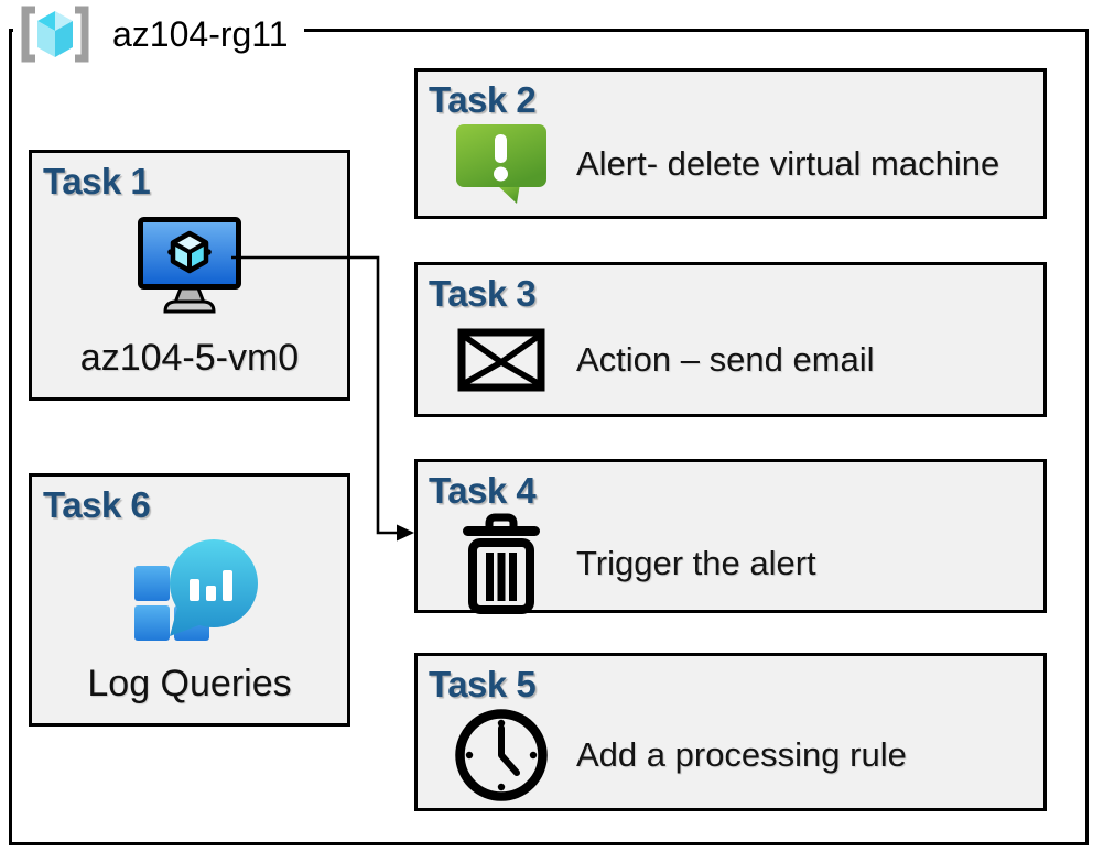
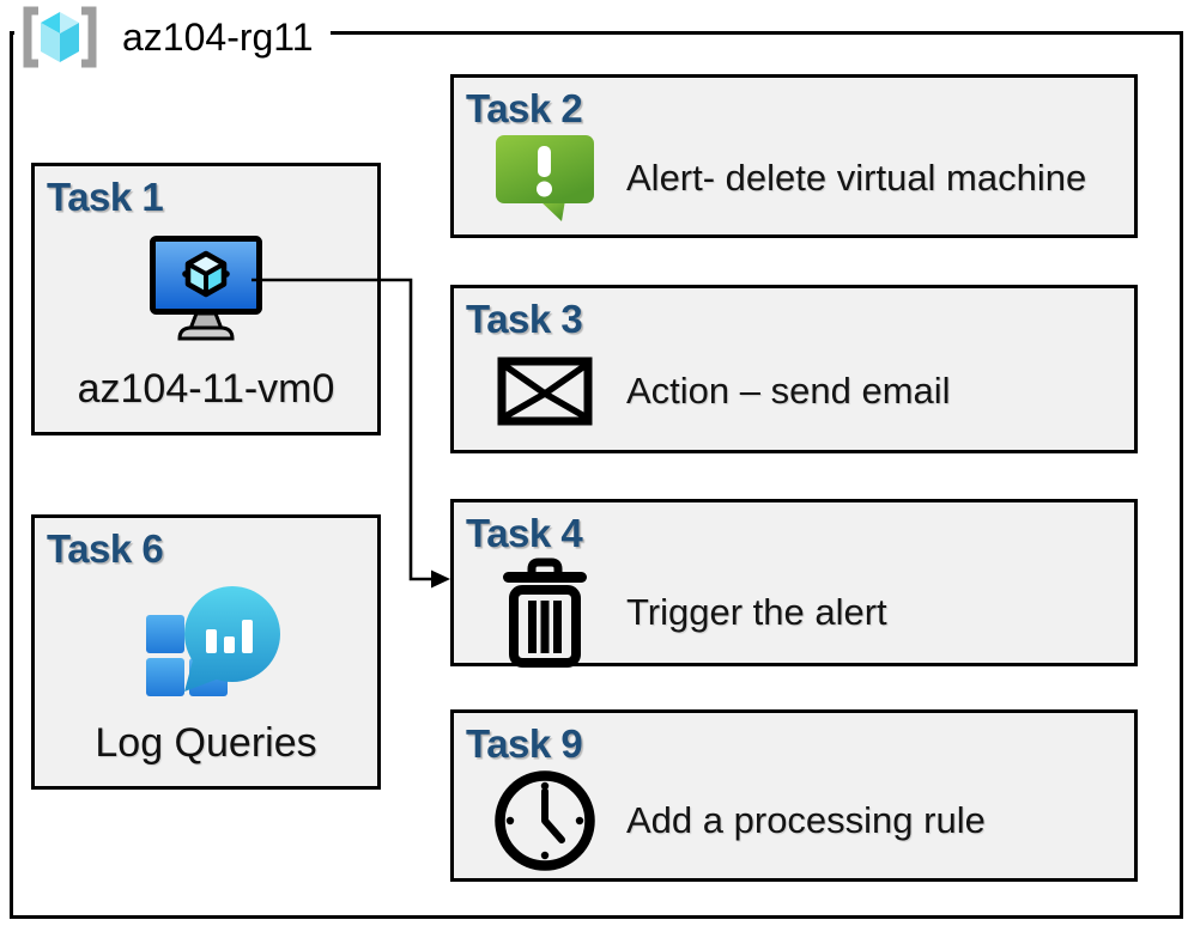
  az104-rg11
  Task 1
- az104-5-vm0
+ az104-11-vm0
  Task 6
  Log Queries
  Task 2
  Alert- delete virtual machine
  Task 3
  Action – send email
  Task 4
  Trigger the alert
- Task 5
+ Task 9
  Add a processing rule
